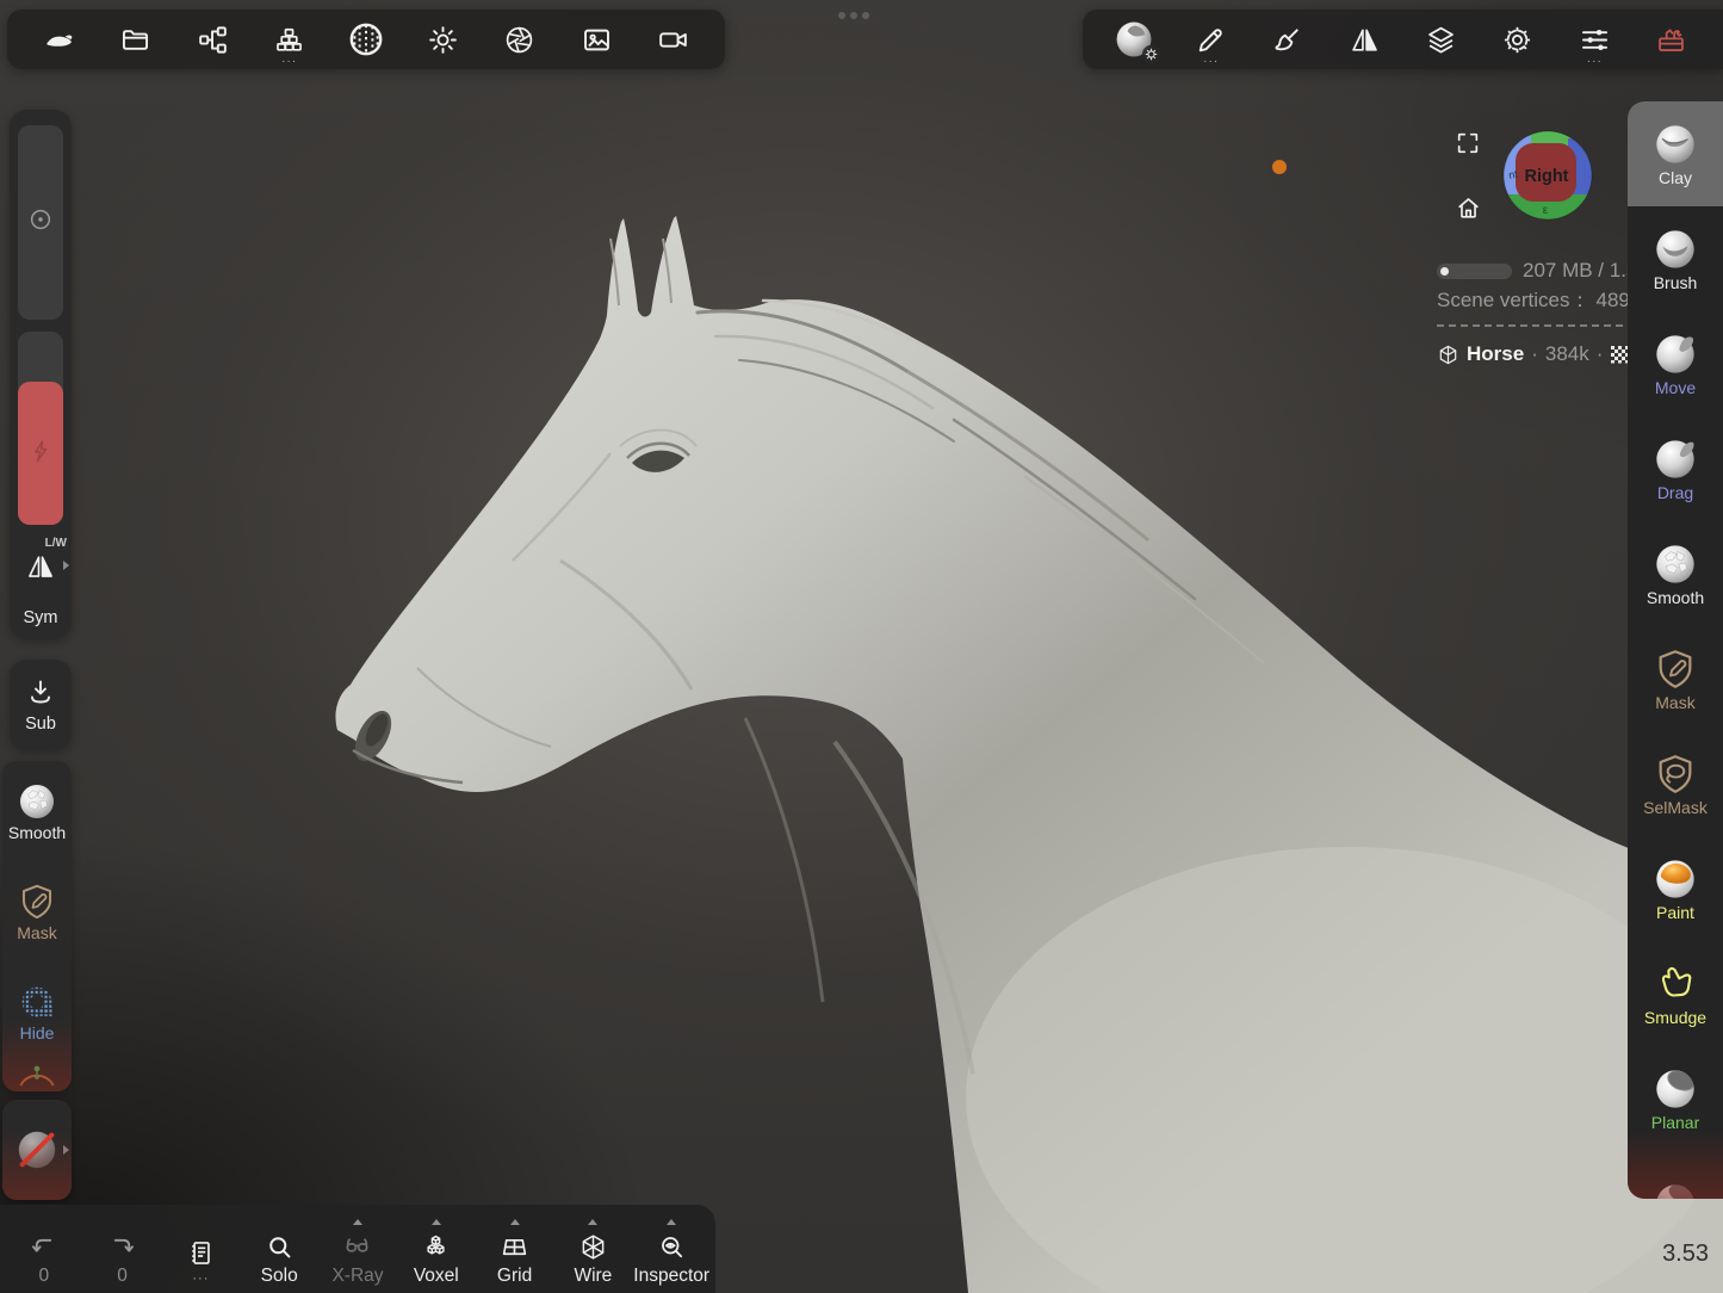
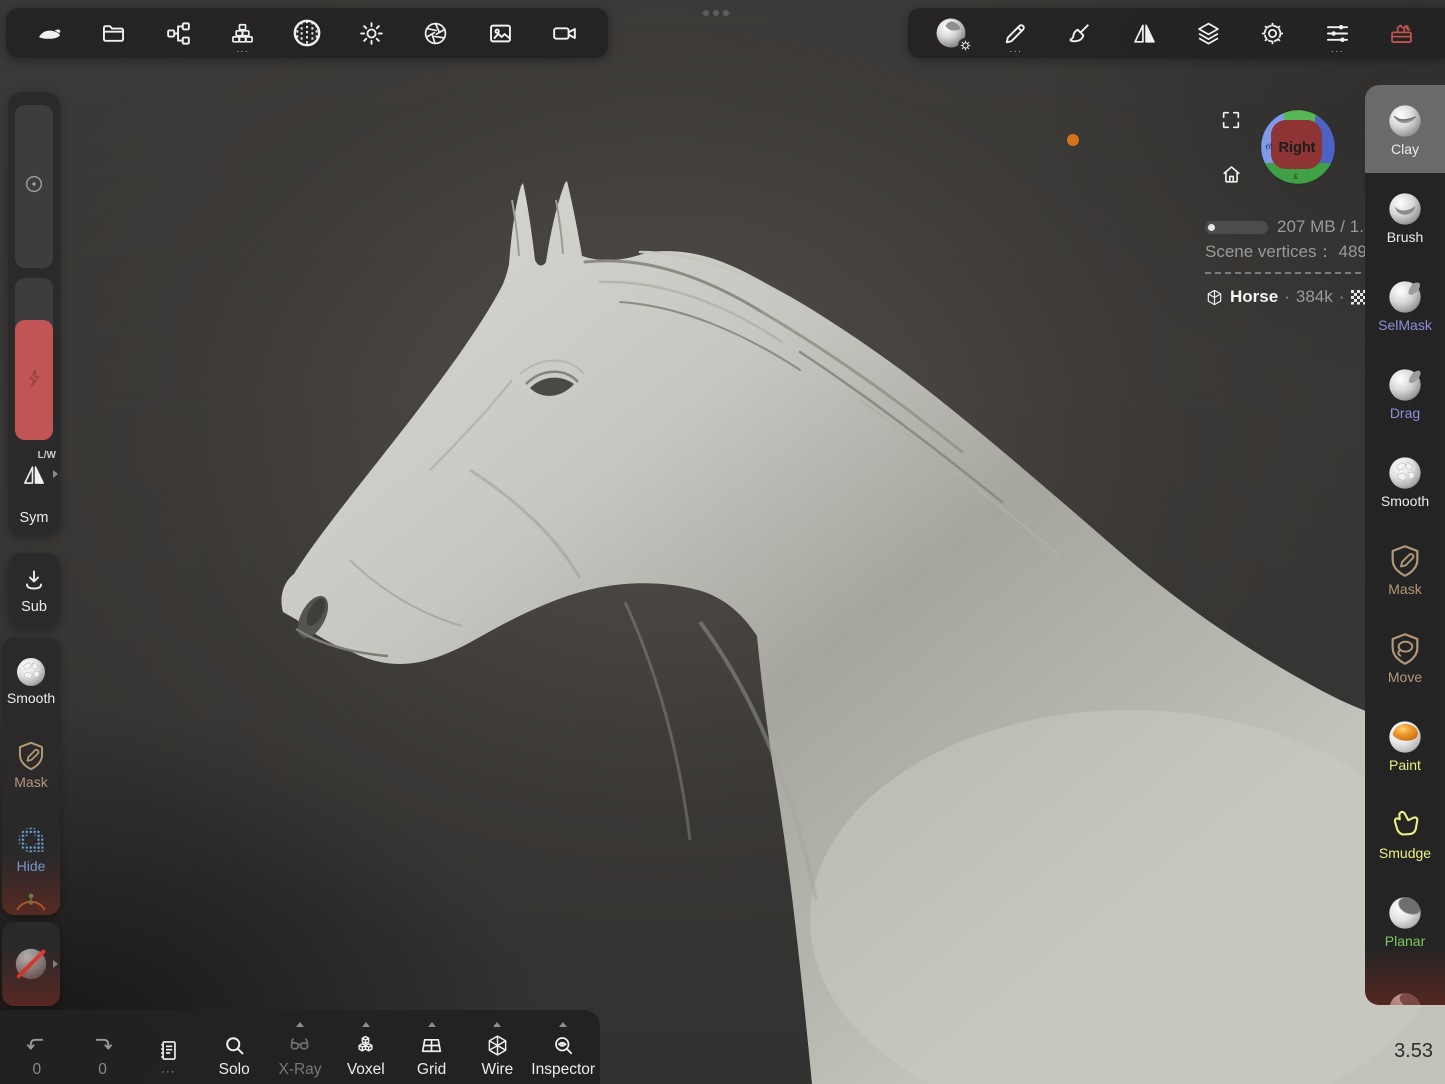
  ···
  ···
  ···
  Right
  ε
  207 MB / 1.
  Scene vertices： 489
  Horse
  ·
  384k
  ·
  Clay
  Brush
- Move
+ SelMask
  Drag
  Smooth
  Mask
- SelMask
+ Move
  Paint
  Smudge
  Planar
  L/W
  Sym
  Sub
  Smooth
  Mask
  0
  0
  ···
  Solo
  X-Ray
  Voxel
  Grid
  Wire
  Inspector
  3.53
